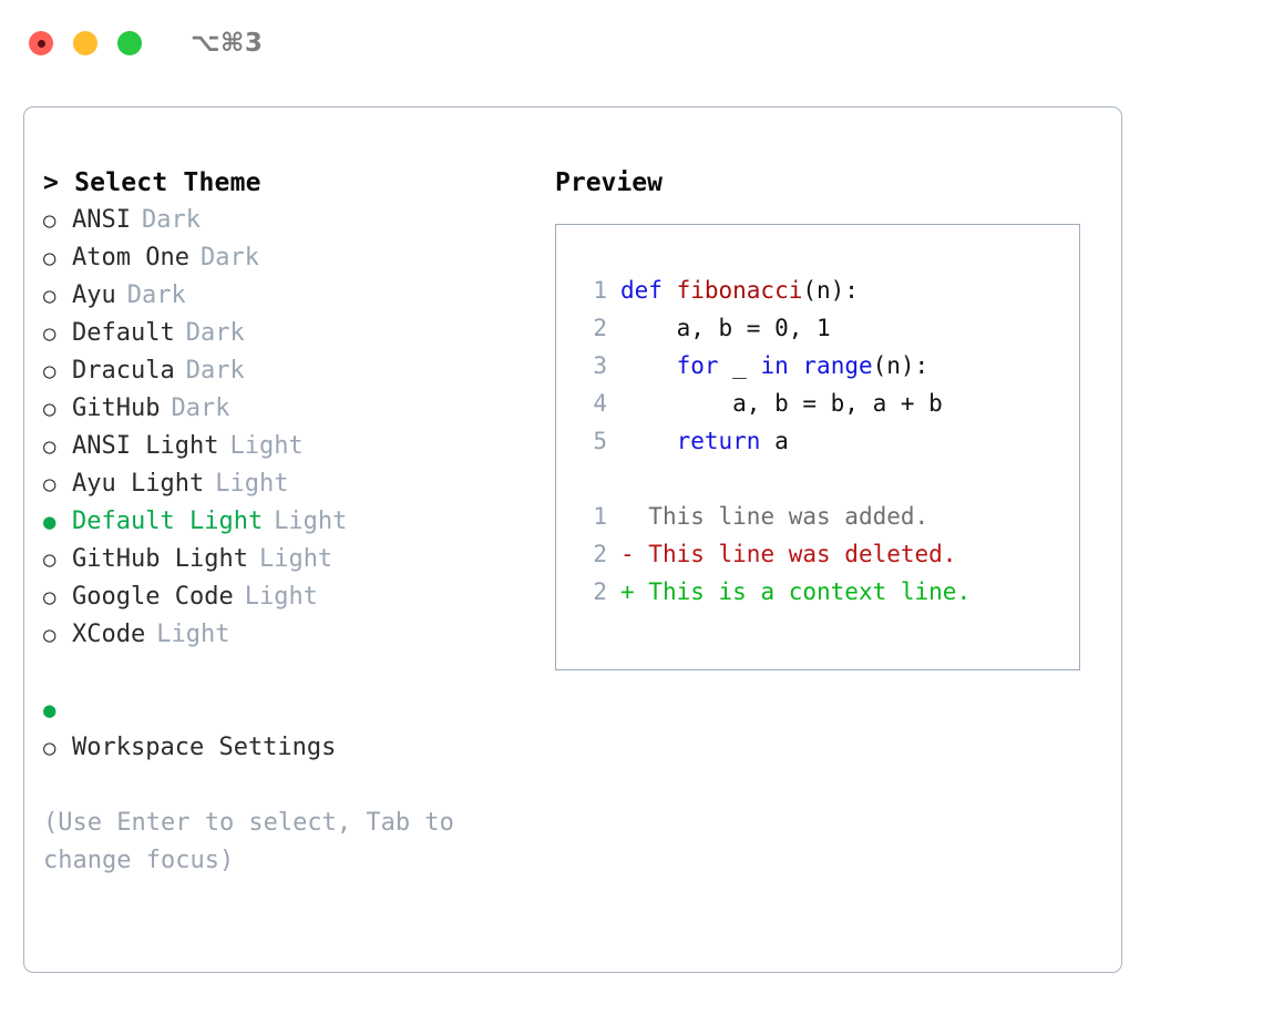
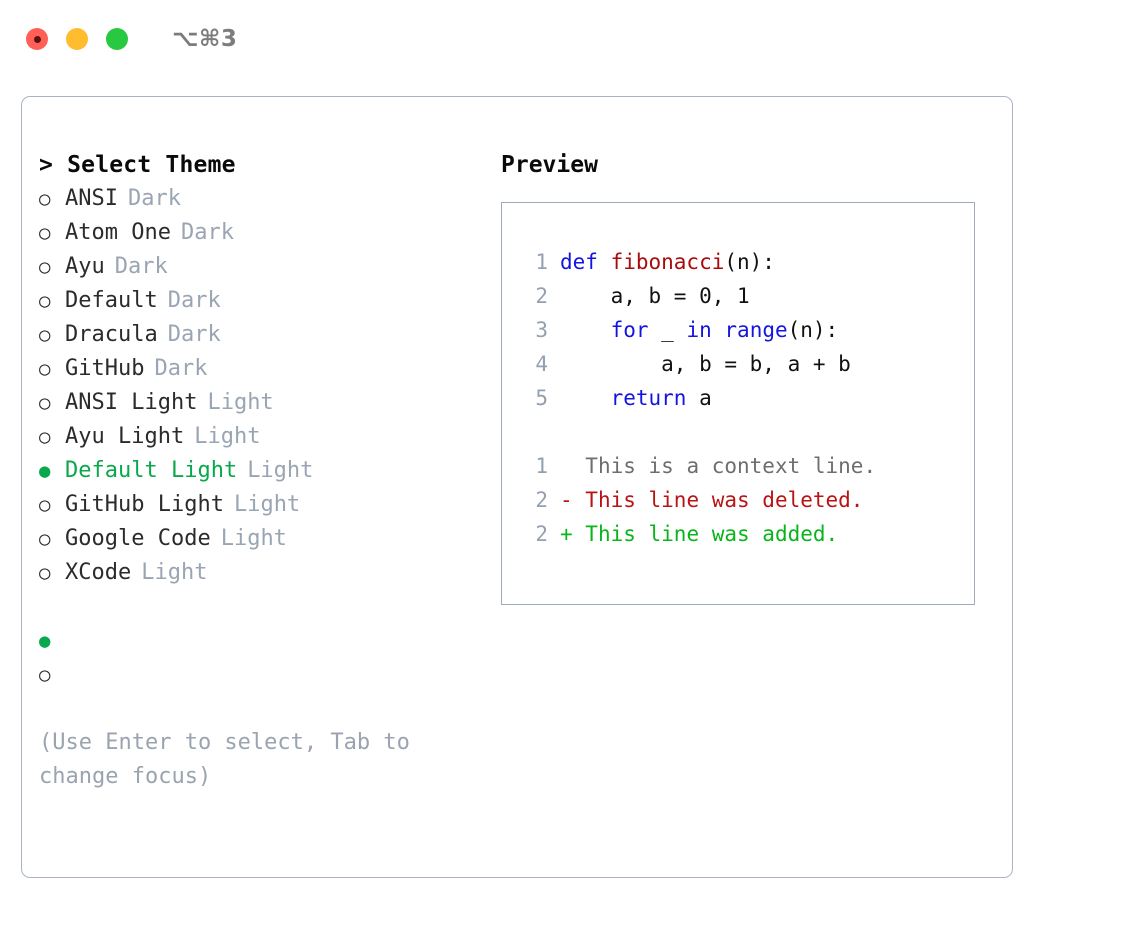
  ⌥⌘3
  > Select Theme
  ○
  ANSI
  Dark
  ○
  Atom One
  Dark
  ○
  Ayu
  Dark
  ○
  Default
  Dark
  ○
  Dracula
  Dark
  ○
  GitHub
  Dark
  ○
  ANSI Light
  Light
  ○
  Ayu Light
  Light
  ●
  Default Light
  Light
  ○
  GitHub Light
  Light
  ○
  Google Code
  Light
  ○
  XCode
  Light
  ●
  ○
- Workspace Settings
  (Use Enter to select, Tab to change focus)
  Preview
  1
  def fibonacci(n):
  2
  a, b = 0, 1
  3
  for _ in range(n):
  4
  a, b = b, a + b
  5
  return a
  1
- This line was added.
+ This is a context line.
  2
  -
  This line was deleted.
  2
  +
- This is a context line.
+ This line was added.
